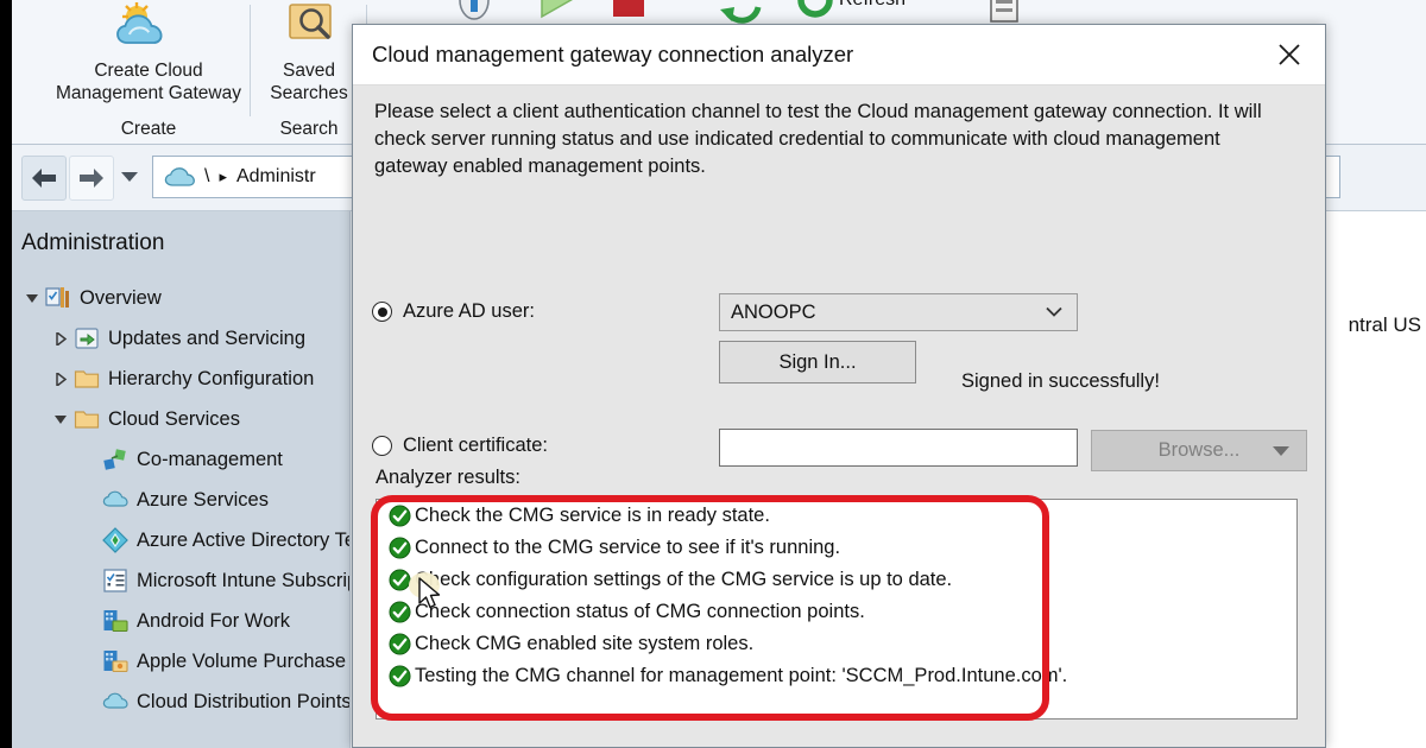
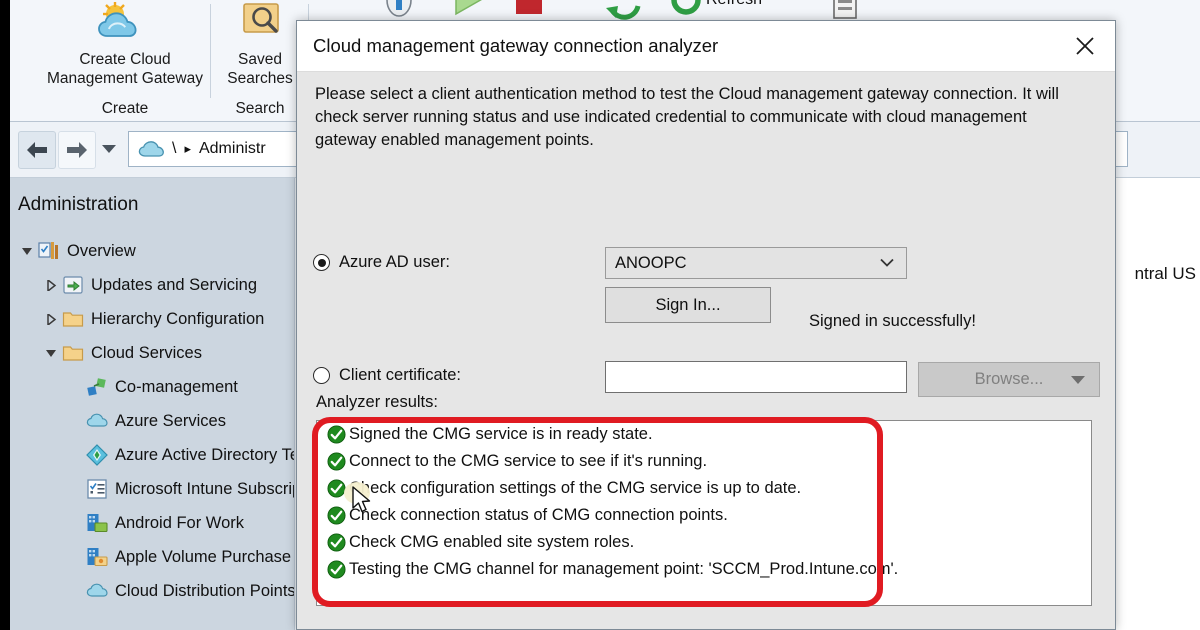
  Create Cloud
  Management Gateway
  Create
  Saved
  Searches
  Search
  \
  ▸
  Administr
  Administration
  Overview
  Updates and Servicing
  Hierarchy Configuration
  Cloud Services
  Co-management
  Azure Services
  Azure Active Directory T
  Microsoft Intune Subscri
  Android For Work
  Apple Volume Purchase
  Cloud Distribution Points
  ntral US
  Cloud management gateway connection analyzer
- Please select a client authentication channel to test the Cloud management gateway connection. It will check server running status and use indicated credential to communicate with cloud management gateway enabled management points.
+ Please select a client authentication method to test the Cloud management gateway connection. It will check server running status and use indicated credential to communicate with cloud management gateway enabled management points.
  Azure AD user:
  ANOOPC
  Sign In...
  Signed in successfully!
  Client certificate:
  Browse...
  Analyzer results:
- Check the CMG service is in ready state.
+ Signed the CMG service is in ready state.
  Connect to the CMG service to see if it's running.
  eck configuration settings of the CMG service is up to date.
  Check connection status of CMG connection points.
  Check CMG enabled site system roles.
  Testing the CMG channel for management point: 'SCCM_Prod.Intune.com'.
